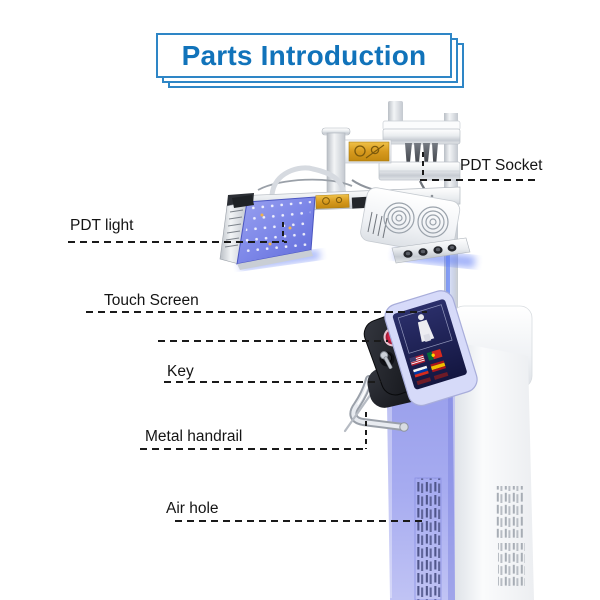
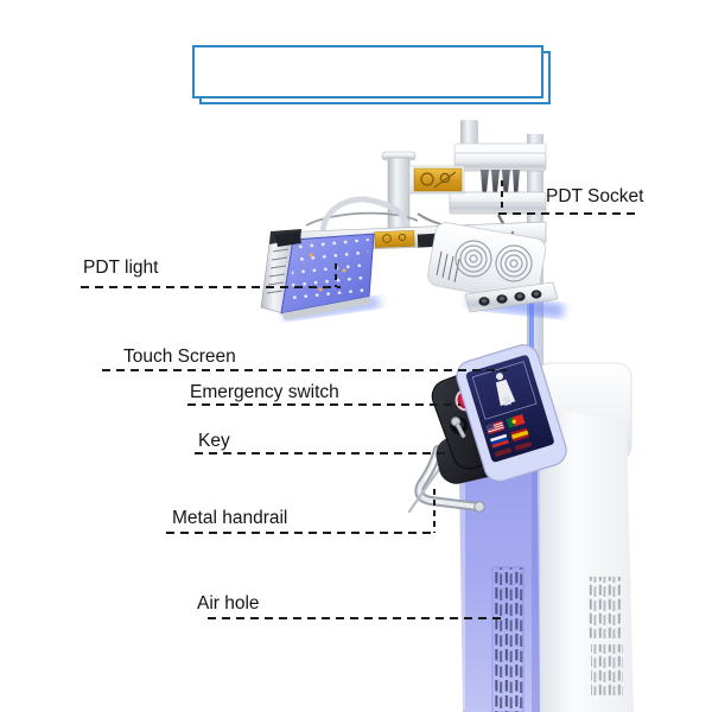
- Parts Introduction
  PDT Socket
  PDT light
  Touch Screen
+ Emergency switch
  Key
  Metal handrail
  Air hole
